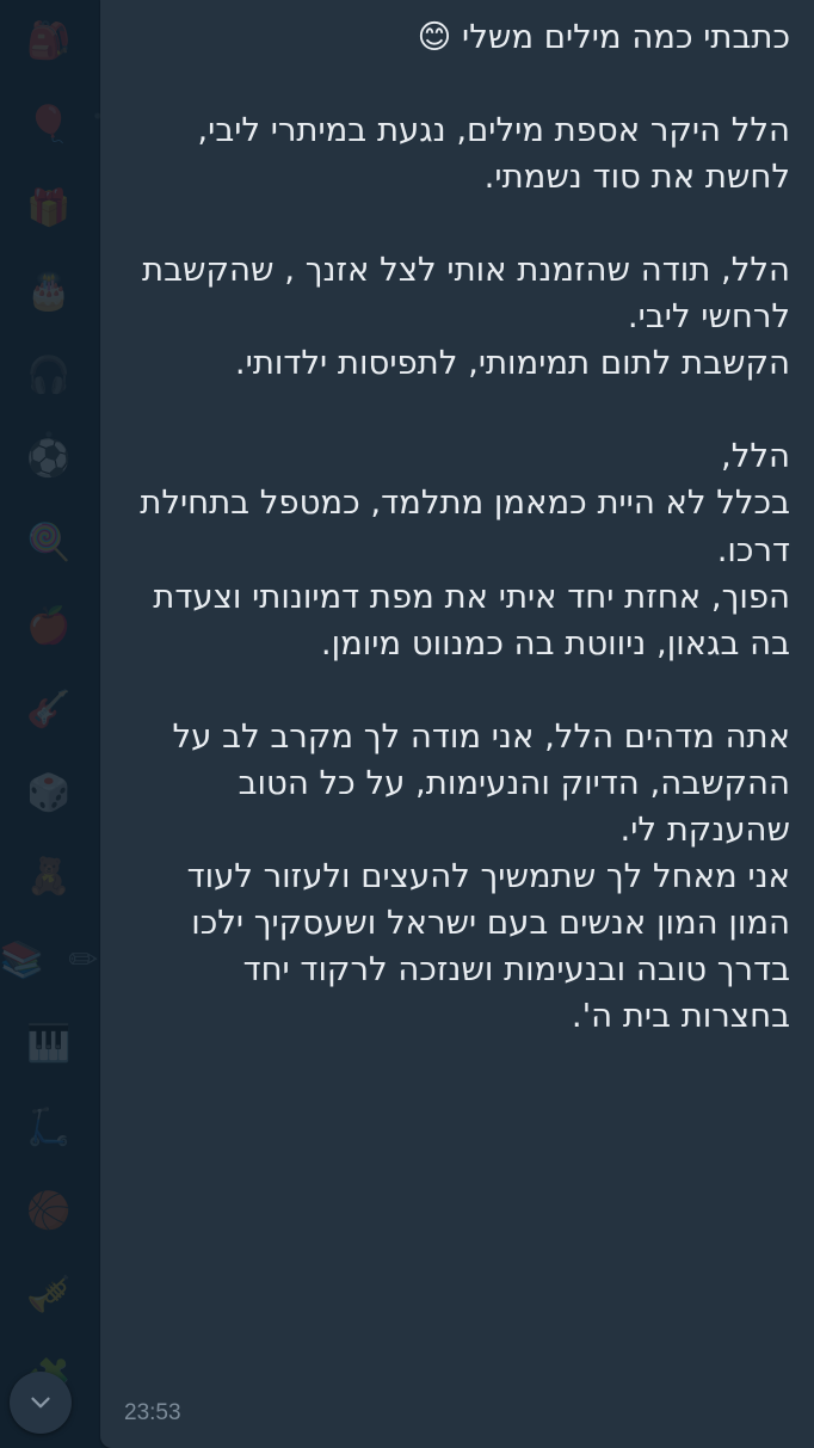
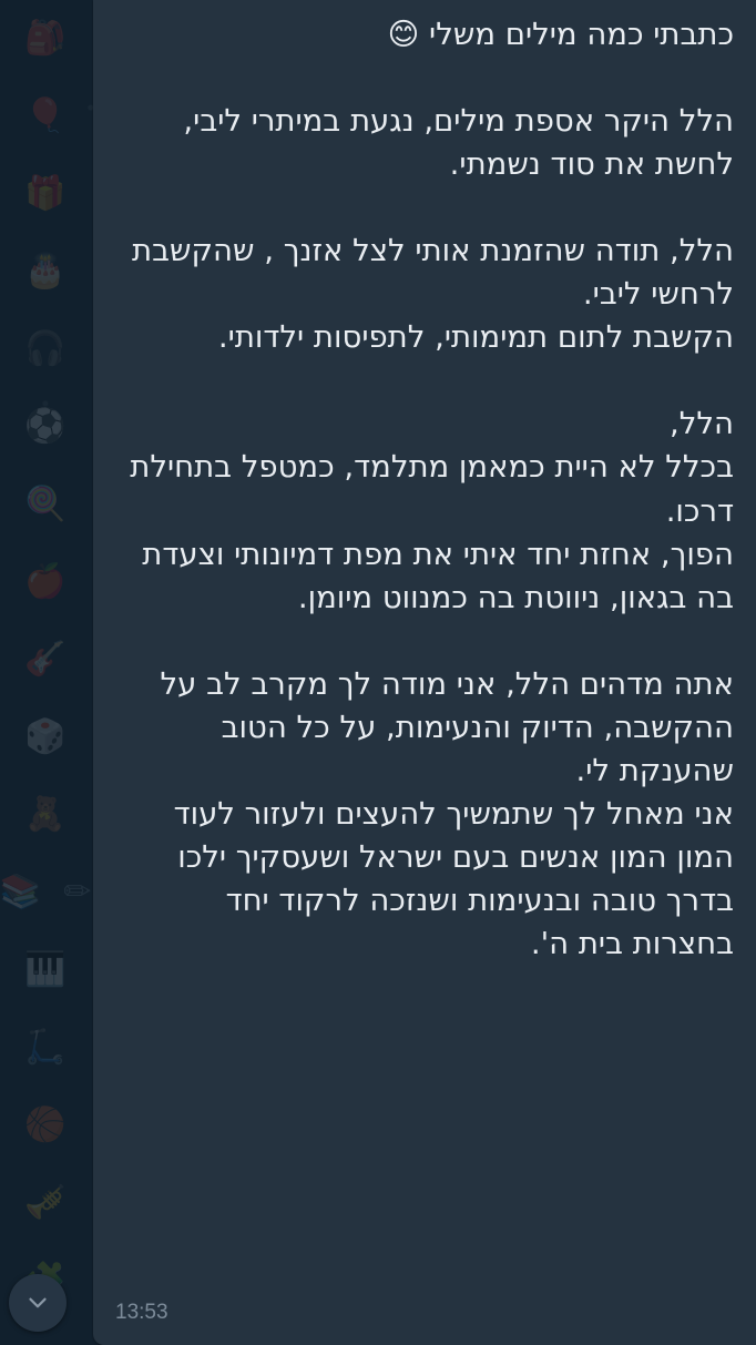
  🎒 🎈 🎁 🎂 ⚽ 🍭 🍎 🎸 🎲 🧸 📚 ✏ 🎹 🛴 🏀 🎺
  כתבתי כמה מילים משלי 😊
  הלל היקר אספת מילים, נגעת במיתרי ליבי, לחשת את סוד נשמתי.
  הלל, תודה שהזמנת אותי לצל אזנך , שהקשבת לרחשי ליבי.
  הקשבת לתום תמימותי, לתפיסות ילדותי.
  הלל,
  בכלל לא היית כמאמן מתלמד, כמטפל בתחילת דרכו.
  הפוך, אחזת יחד איתי את מפת דמיונותי וצעדת בה בגאון, ניווטת בה כמנווט מיומן.
  אתה מדהים הלל, אני מודה לך מקרב לב על ההקשבה, הדיוק והנעימות, על כל הטוב שהענקת לי.
  אני מאחל לך שתמשיך להעצים ולעזור לעוד המון המון אנשים בעם ישראל ושעסקיך ילכו בדרך טובה ובנעימות ושנזכה לרקוד יחד בחצרות בית ה'.
- 23:53
+ 13:53
